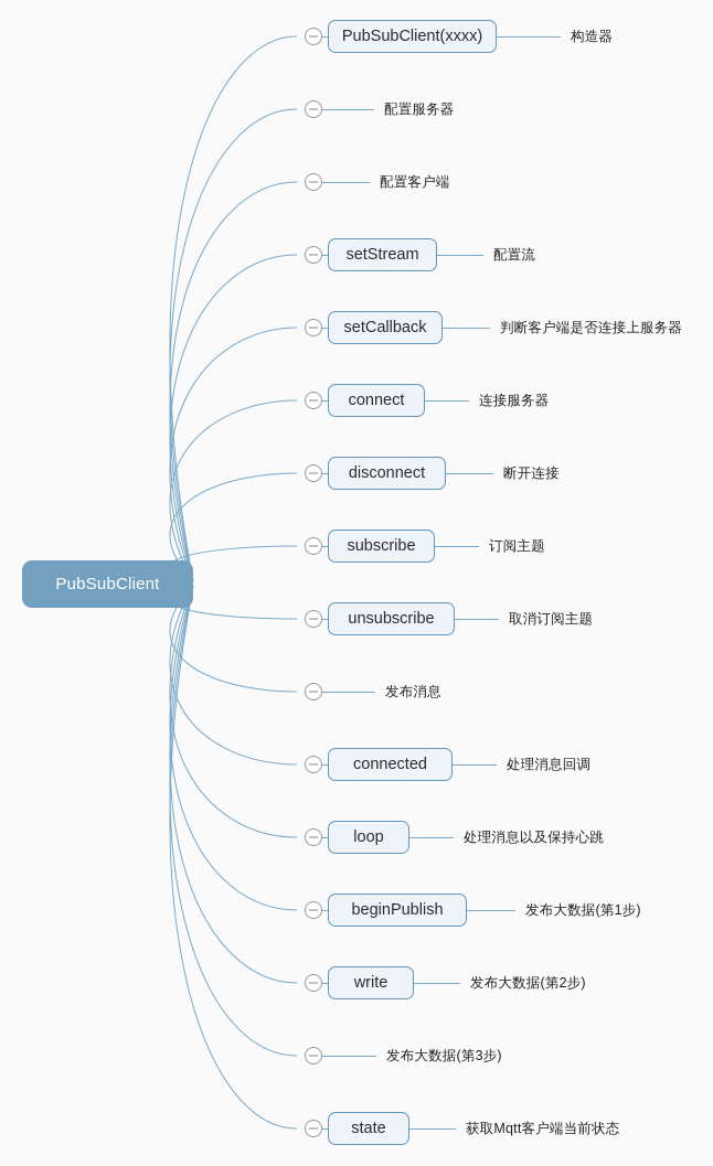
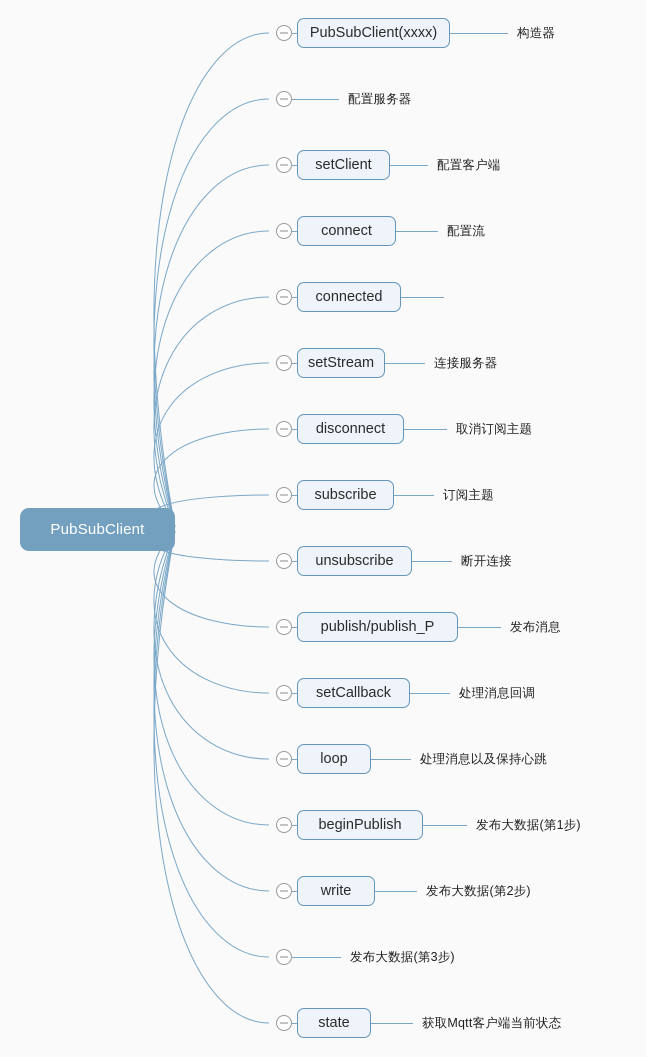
  PubSubClient
  PubSubClient(xxxx)
  构造器
  配置服务器
+ setClient
  配置客户端
- setStream
+ connect
  配置流
- setCallback
+ connected
- 判断客户端是否连接上服务器
- connect
+ setStream
  连接服务器
  disconnect
- 断开连接
+ 取消订阅主题
  subscribe
  订阅主题
  unsubscribe
- 取消订阅主题
+ 断开连接
+ publish/publish_P
  发布消息
- connected
+ setCallback
  处理消息回调
  loop
  处理消息以及保持心跳
  beginPublish
  发布大数据(第1步)
  write
  发布大数据(第2步)
  发布大数据(第3步)
  state
  获取Mqtt客户端当前状态
